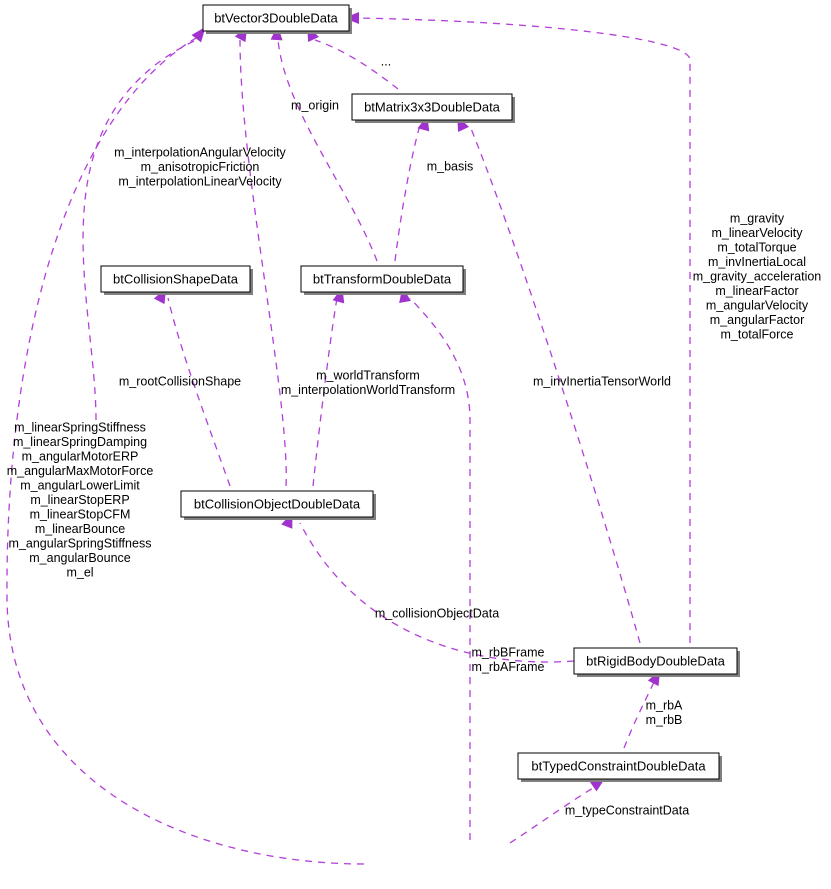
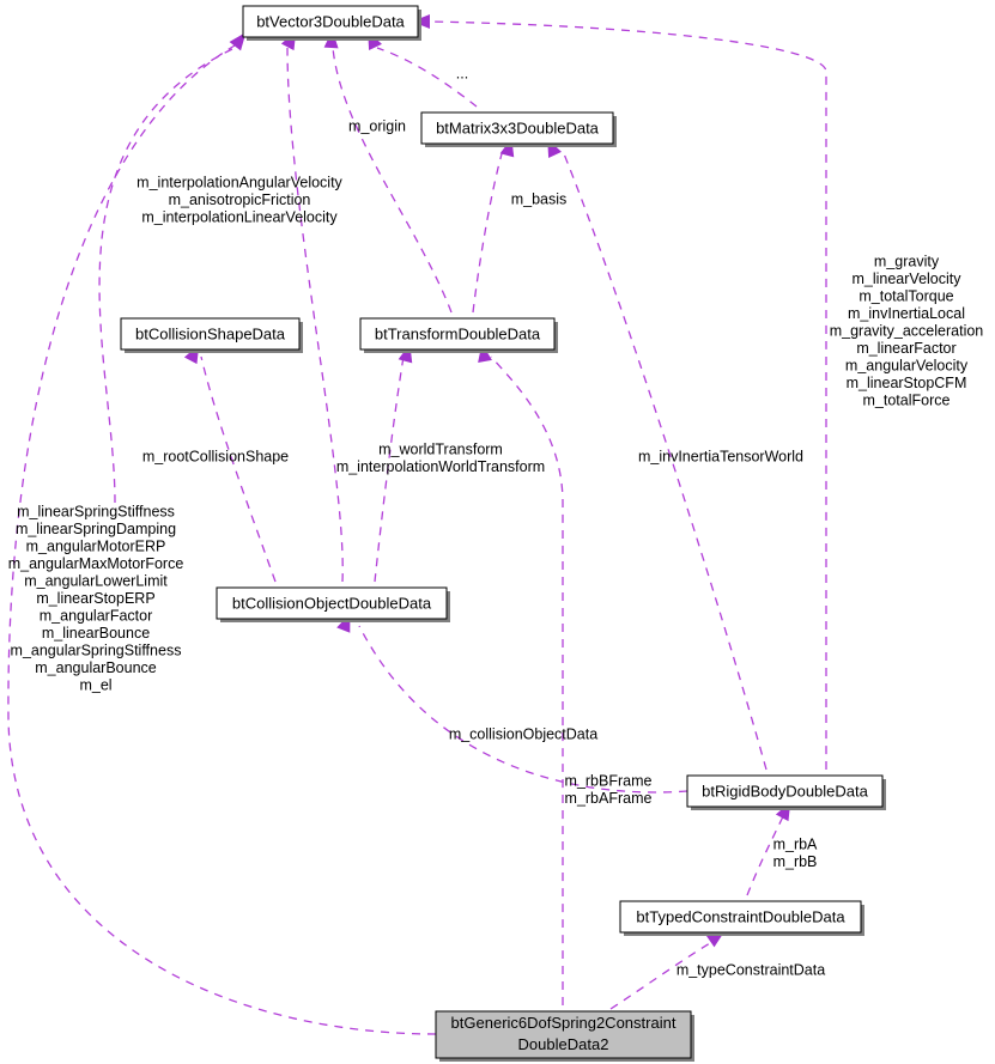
  btVector3DoubleData
  btMatrix3x3DoubleData
  btCollisionShapeData
  btTransformDoubleData
  btCollisionObjectDoubleData
  btRigidBodyDoubleData
  btTypedConstraintDoubleData
+ btGeneric6DofSpring2Constraint
+ DoubleData2
  ...
  m_origin
  m_basis
  m_interpolationAngularVelocity
  m_anisotropicFriction
  m_interpolationLinearVelocity
  m_gravity
  m_linearVelocity
  m_totalTorque
  m_invInertiaLocal
  m_gravity_acceleration
  m_linearFactor
  m_angularVelocity
- m_angularFactor
+ m_linearStopCFM
  m_totalForce
  m_rootCollisionShape
  m_worldTransform
  m_interpolationWorldTransform
  m_invInertiaTensorWorld
  m_linearSpringStiffness
  m_linearSpringDamping
  m_angularMotorERP
  m_angularMaxMotorForce
  m_angularLowerLimit
  m_linearStopERP
- m_linearStopCFM
+ m_angularFactor
  m_linearBounce
  m_angularSpringStiffness
  m_angularBounce
  m_el
  m_collisionObjectData
  m_rbBFrame
  m_rbAFrame
  m_rbA
  m_rbB
  m_typeConstraintData
